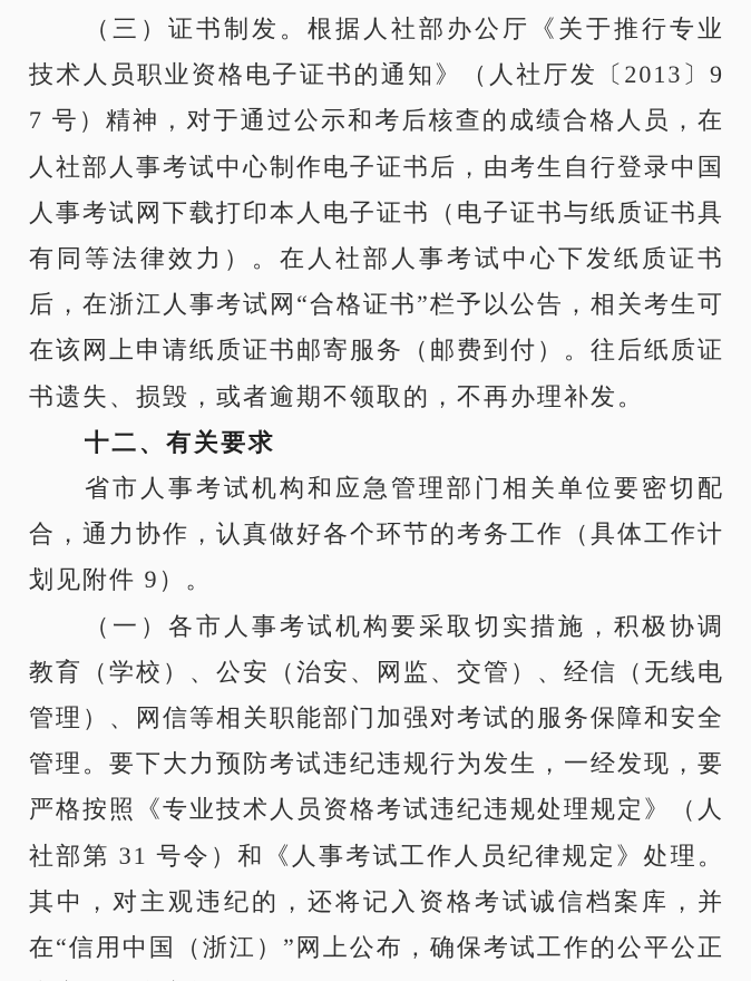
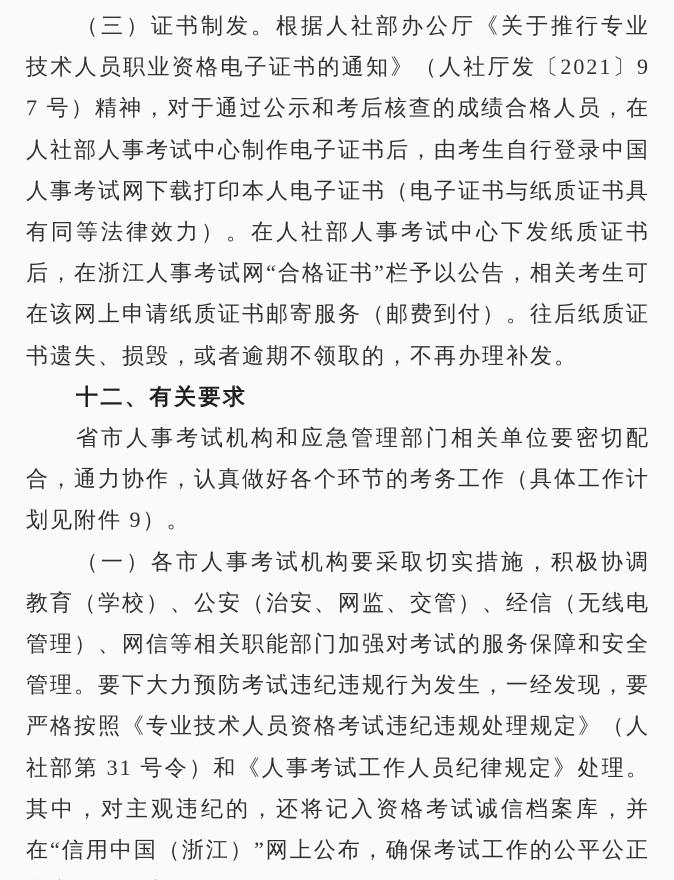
- （三）证书制发。根据人社部办公厅《关于推行专业技术人员职业资格电子证书的通知》（人社厅发〔2013〕97 号）精神，对于通过公示和考后核查的成绩合格人员，在人社部人事考试中心制作电子证书后，由考生自行登录中国人事考试网下载打印本人电子证书（电子证书与纸质证书具有同等法律效力）。在人社部人事考试中心下发纸质证书后，在浙江人事考试网“合格证书”栏予以公告，相关考生可在该网上申请纸质证书邮寄服务（邮费到付）。往后纸质证书遗失、损毁，或者逾期不领取的，不再办理补发。
+ （三）证书制发。根据人社部办公厅《关于推行专业技术人员职业资格电子证书的通知》（人社厅发〔2021〕97 号）精神，对于通过公示和考后核查的成绩合格人员，在人社部人事考试中心制作电子证书后，由考生自行登录中国人事考试网下载打印本人电子证书（电子证书与纸质证书具有同等法律效力）。在人社部人事考试中心下发纸质证书后，在浙江人事考试网“合格证书”栏予以公告，相关考生可在该网上申请纸质证书邮寄服务（邮费到付）。往后纸质证书遗失、损毁，或者逾期不领取的，不再办理补发。
  十二、有关要求
  省市人事考试机构和应急管理部门相关单位要密切配合，通力协作，认真做好各个环节的考务工作（具体工作计划见附件 9）。
  （一）各市人事考试机构要采取切实措施，积极协调教育（学校）、公安（治安、网监、交管）、经信（无线电管理）、网信等相关职能部门加强对考试的服务保障和安全管理。要下大力预防考试违纪违规行为发生，一经发现，要严格按照《专业技术人员资格考试违纪违规处理规定》（人社部第 31 号令）和《人事考试工作人员纪律规定》处理。其中，对主观违纪的，还将记入资格考试诚信档案库，并在“信用中国（浙江）”网上公布，确保考试工作的公平公正
